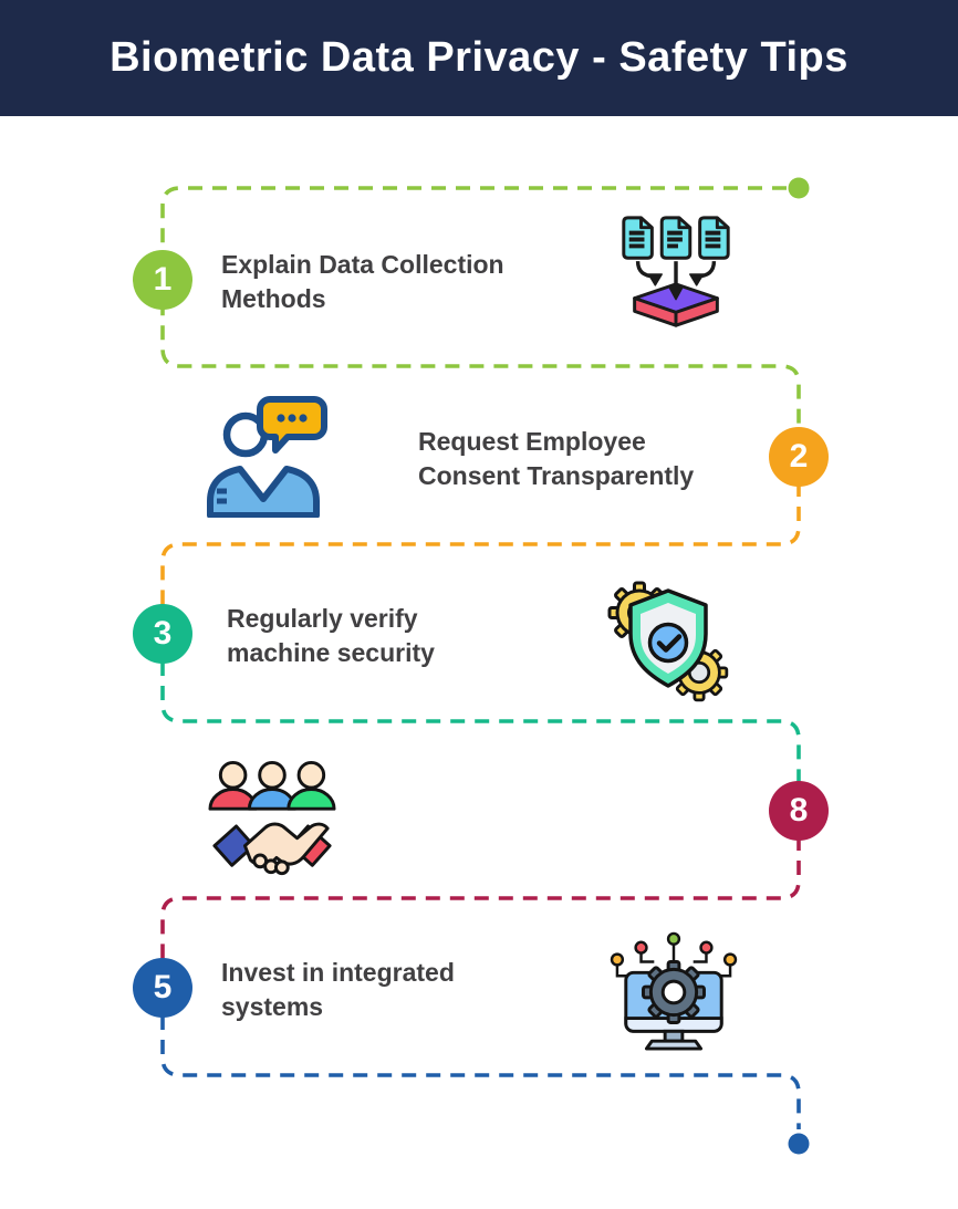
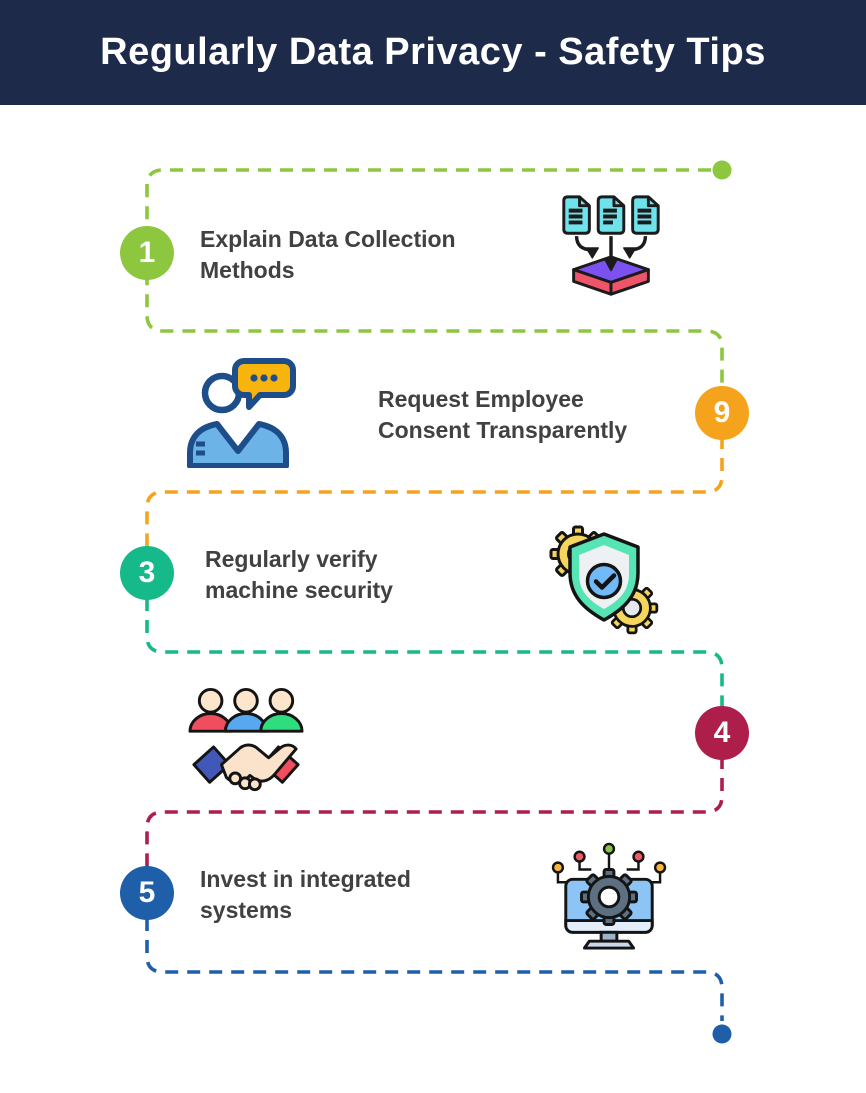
- Biometric Data Privacy - Safety Tips
+ Regularly Data Privacy - Safety Tips
  1
- 2
+ 9
  3
- 8
+ 4
  5
  Explain Data Collection Methods
  Request Employee Consent Transparently
  Regularly verify machine security
  Invest in integrated systems
